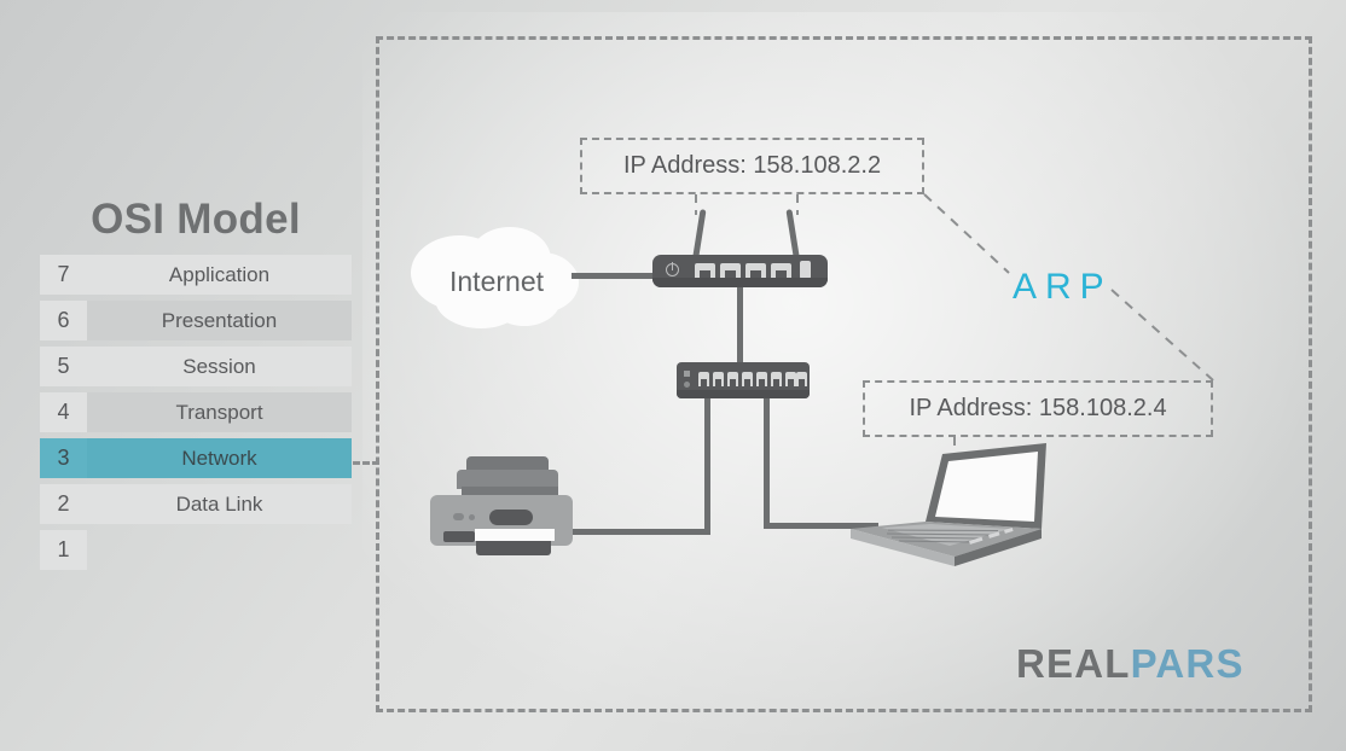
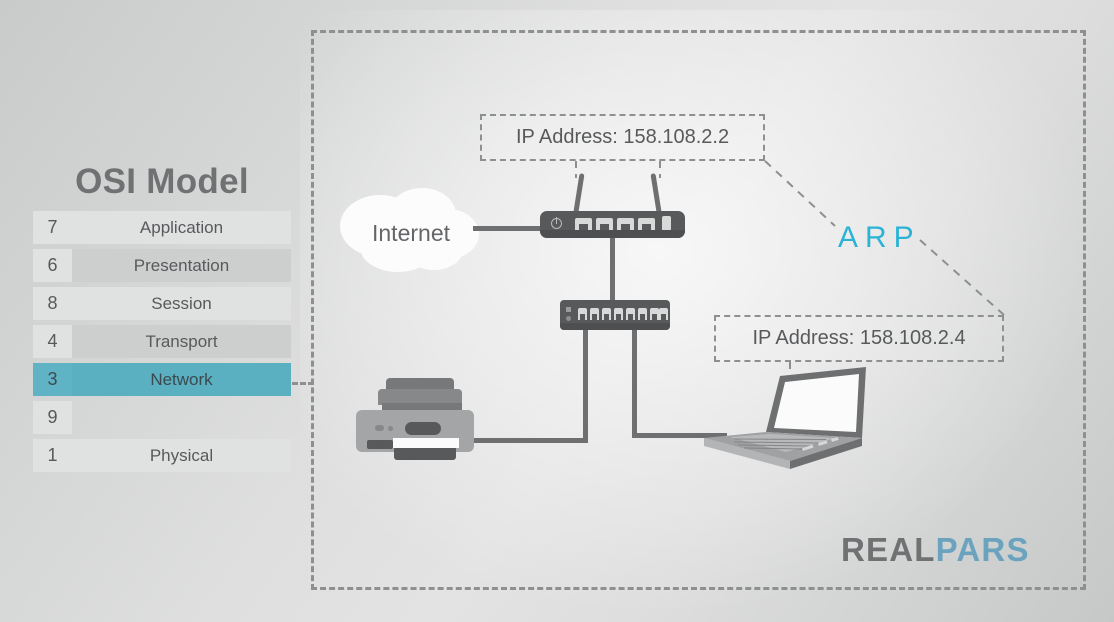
  OSI Model
  7
  Application
  6
  Presentation
- 5
+ 8
  Session
  4
  Transport
  3
  Network
- 2
+ 9
- Data Link
  1
+ Physical
  Internet
  IP Address: 158.108.2.2
  IP Address: 158.108.2.4
  ARP
  REALPARS
